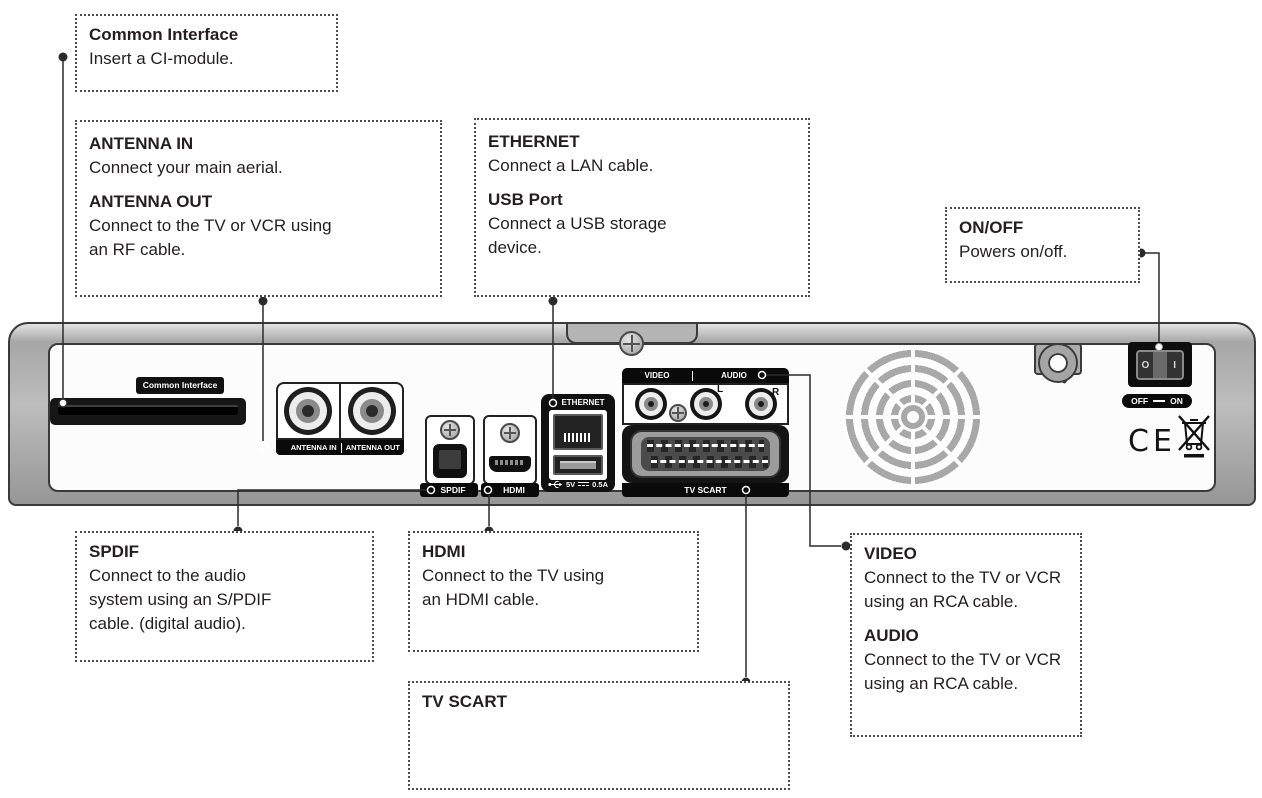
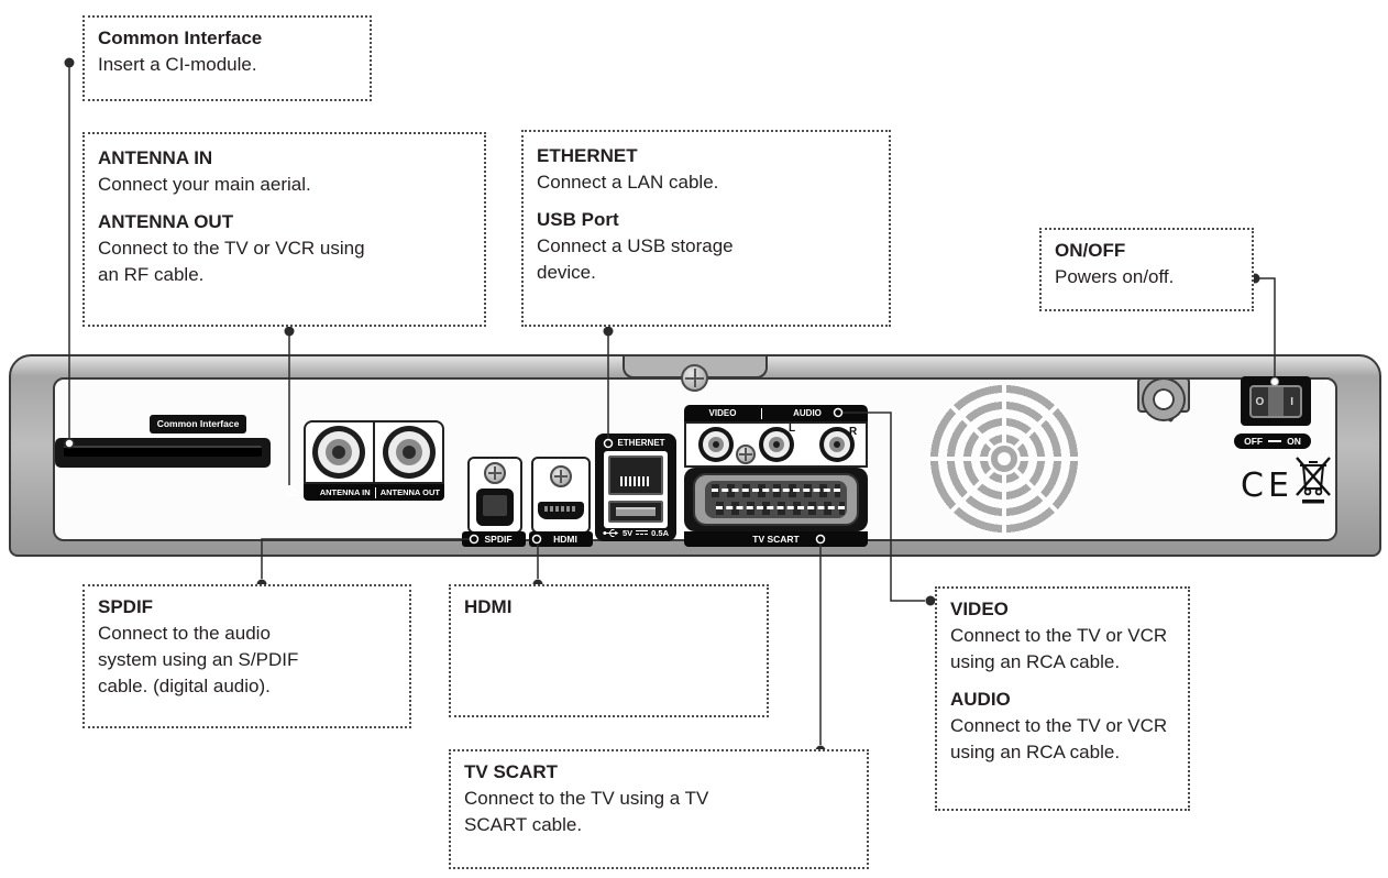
  Common Interface
  Insert a CI-module.
  ANTENNA IN
  Connect your main aerial.
  ANTENNA OUT
  Connect to the TV or VCR using
  an RF cable.
  ETHERNET
  Connect a LAN cable.
  USB Port
  Connect a USB storage
  device.
  ON/OFF
  Powers on/off.
  SPDIF
  Connect to the audio
  system using an S/PDIF
  cable. (digital audio).
  HDMI
- Connect to the TV using
- an HDMI cable.
  TV SCART
+ Connect to the TV using a TV
+ SCART cable.
  VIDEO
  Connect to the TV or VCR
  using an RCA cable.
  AUDIO
  Connect to the TV or VCR
  using an RCA cable.
  Common Interface
  ANTENNA IN
  ANTENNA OUT
  SPDIF
  HDMI
  ETHERNET
  5V
  0.5A
  VIDEO
  AUDIO
  L
  R
  TV SCART
  O
  I
  OFF
  ON
  CE
